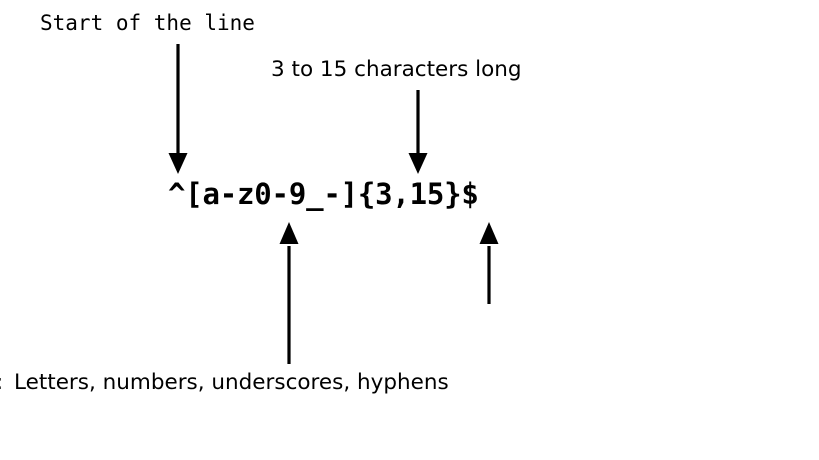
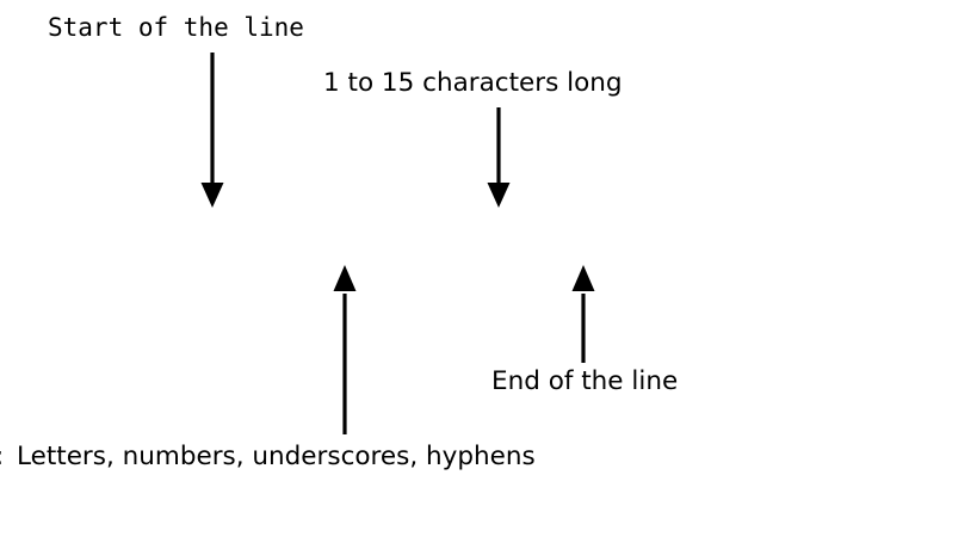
  Start of the line
- 3 to 15 characters long
+ 1 to 15 characters long
+ End of the line
  Letters, numbers, underscores, hyphens
- ^[a-z0-9_-]{3,15}$
